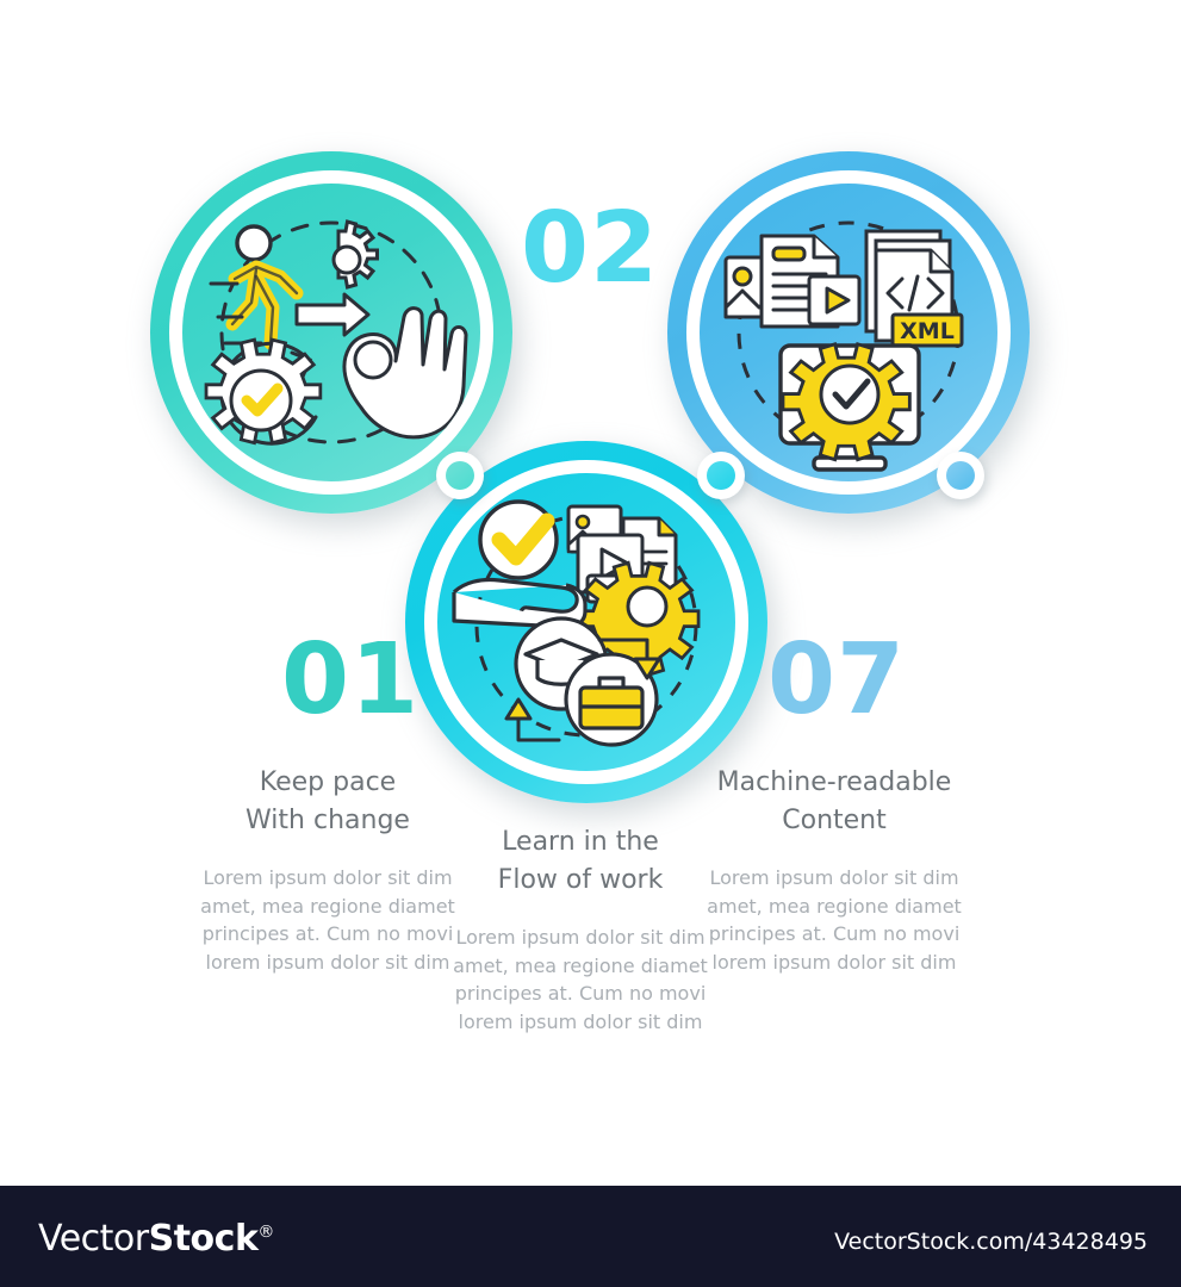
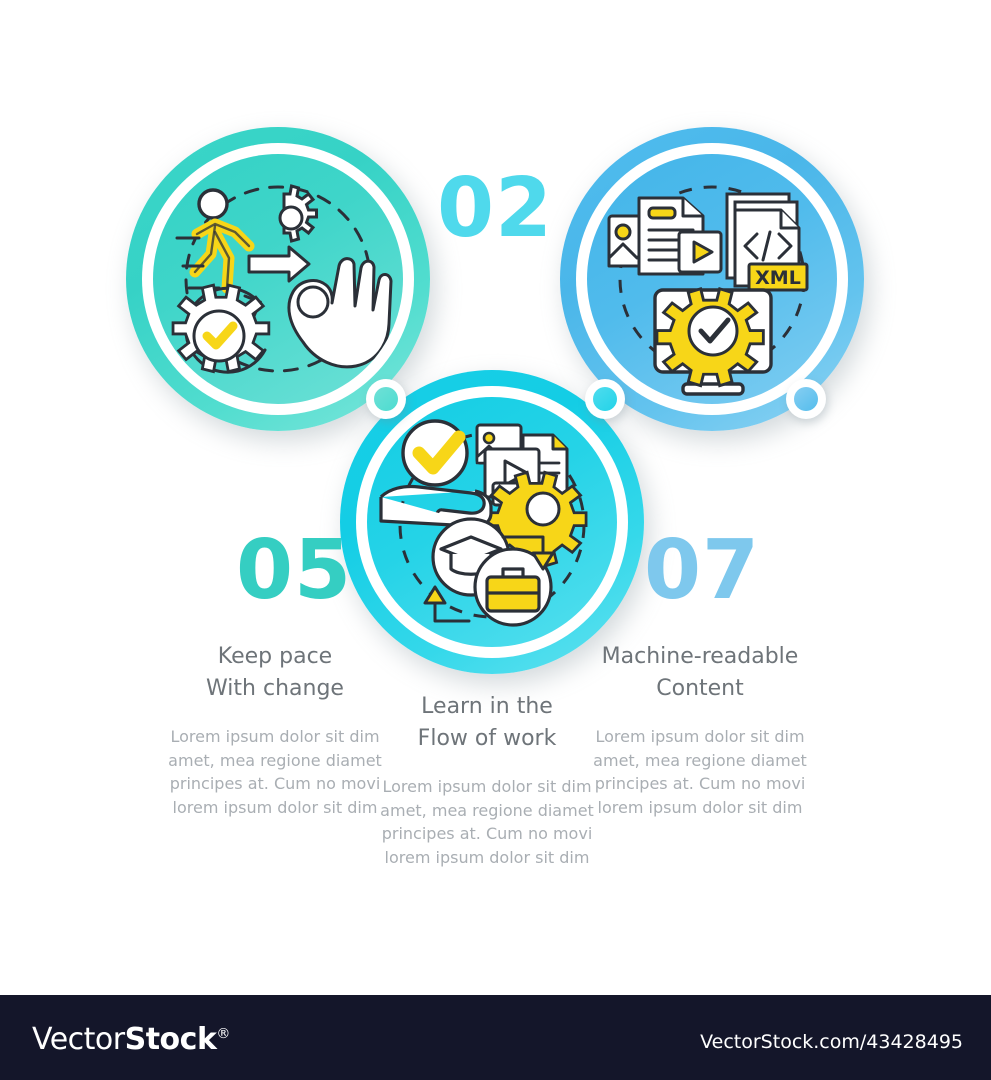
  XML
- 01
+ 05
  02
  07
  Keep pace
  With change
  Lorem ipsum dolor sit dim
  amet, mea regione diamet
  principes at. Cum no movi
  lorem ipsum dolor sit dim
  Learn in the
  Flow of work
  Lorem ipsum dolor sit dim
  amet, mea regione diamet
  principes at. Cum no movi
  lorem ipsum dolor sit dim
  Machine-readable
  Content
  Lorem ipsum dolor sit dim
  amet, mea regione diamet
  principes at. Cum no movi
  lorem ipsum dolor sit dim
  VectorStock®
  VectorStock.com/43428495
